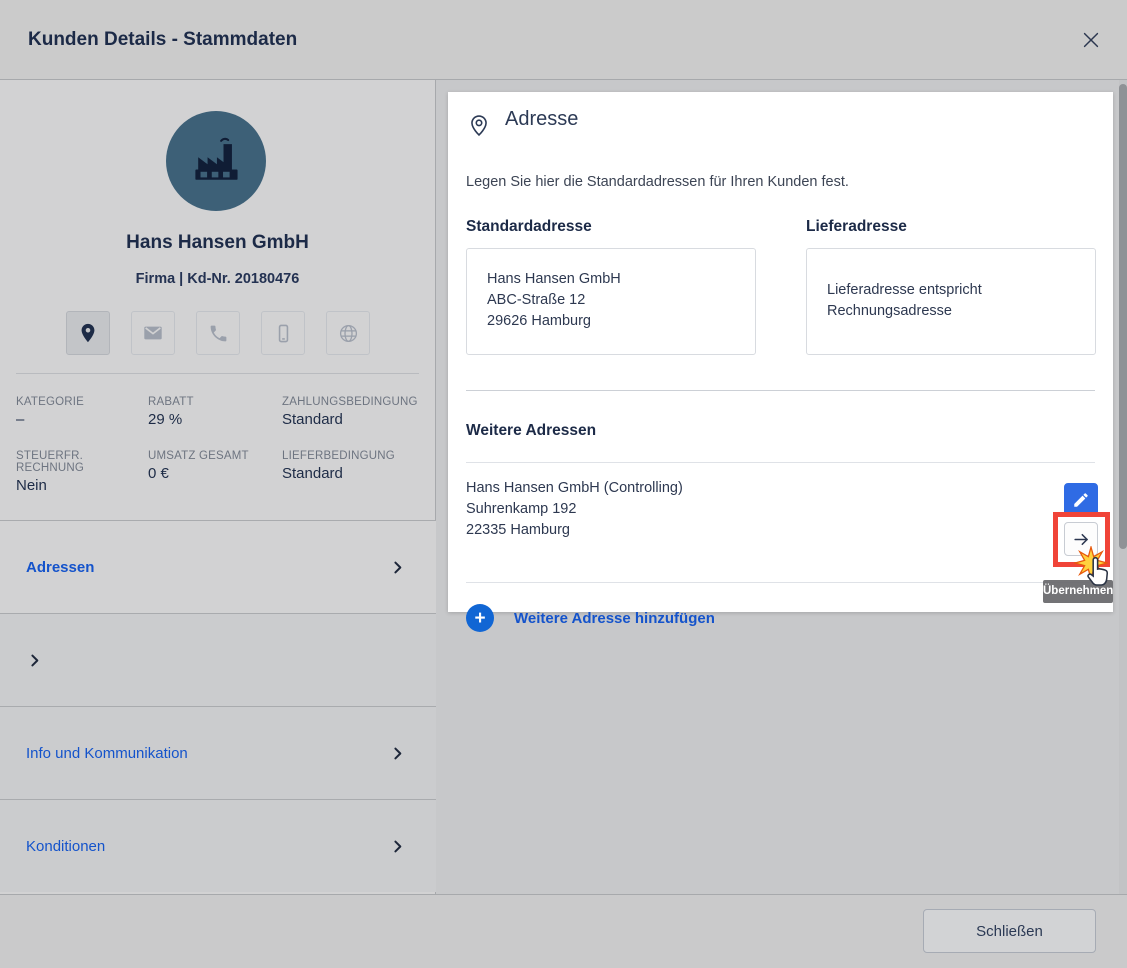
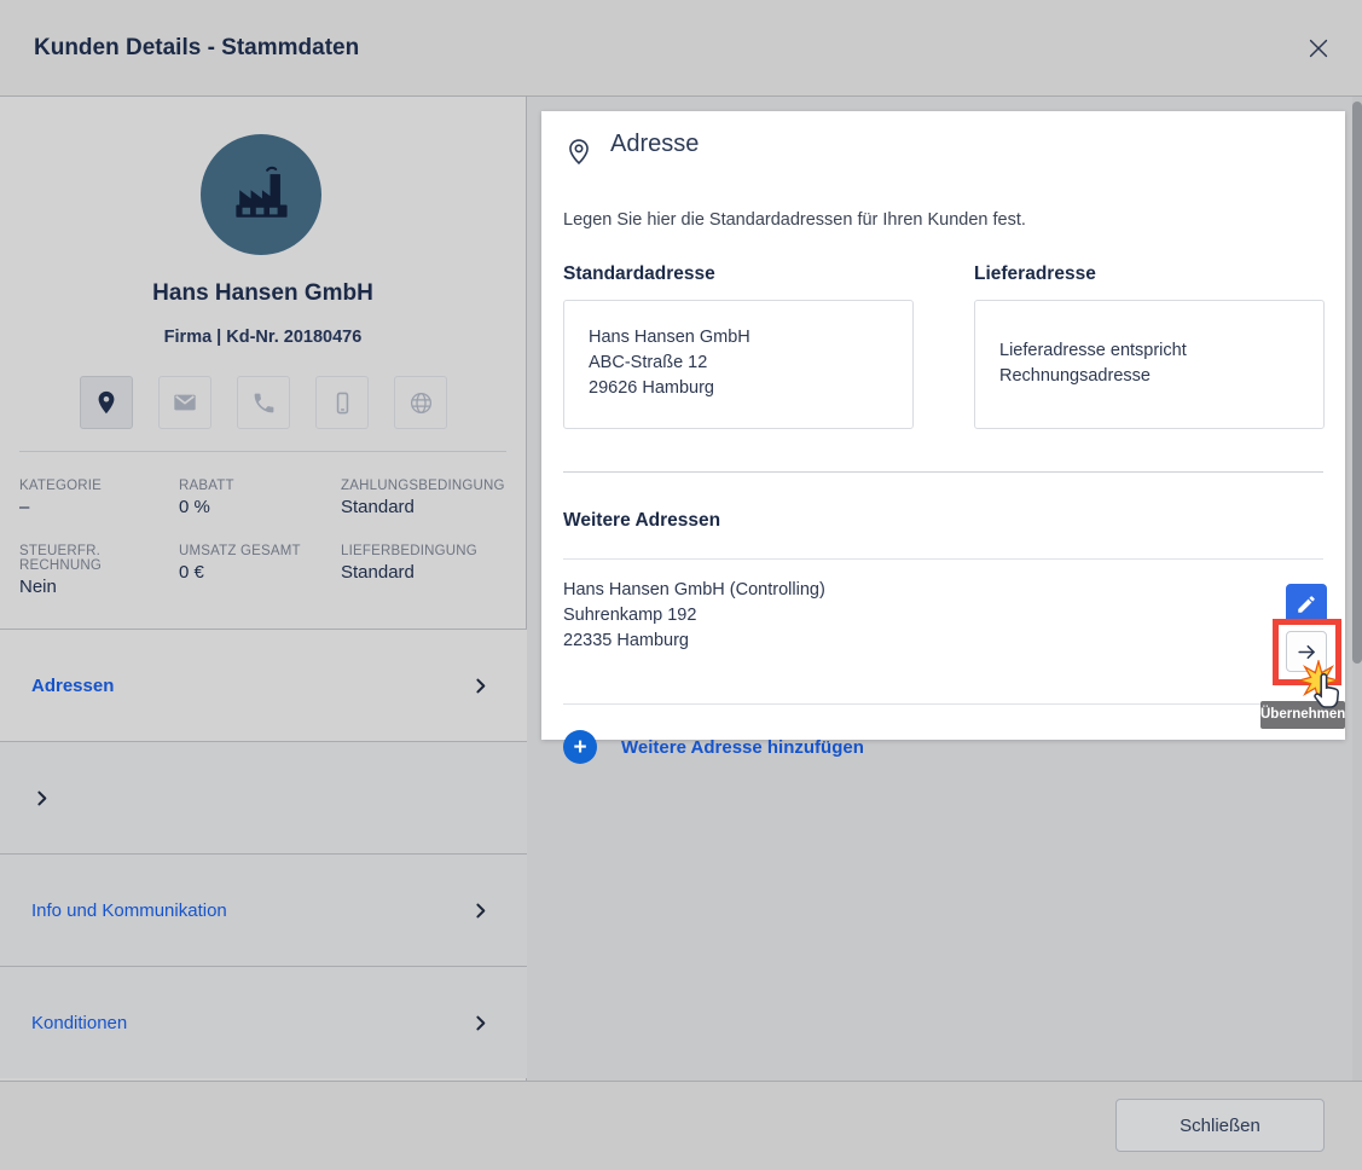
  Kunden Details - Stammdaten
  Hans Hansen GmbH
  Firma | Kd-Nr. 20180476
  KATEGORIE
  –
  RABATT
- 29 %
+ 0 %
  ZAHLUNGSBEDINGUNG
  Standard
  STEUERFR. RECHNUNG
  Nein
  UMSATZ GESAMT
  0 €
  LIEFERBEDINGUNG
  Standard
  Adressen
  Info und Kommunikation
  Konditionen
  Adresse
  Legen Sie hier die Standardadressen für Ihren Kunden fest.
  Standardadresse
  Lieferadresse
  Hans Hansen GmbH
  ABC-Straße 12
  29626 Hamburg
  Lieferadresse entspricht
  Rechnungsadresse
  Weitere Adressen
  Hans Hansen GmbH (Controlling)
  Suhrenkamp 192
  22335 Hamburg
  +
  Weitere Adresse hinzufügen
  Übernehmen
  Schließen
